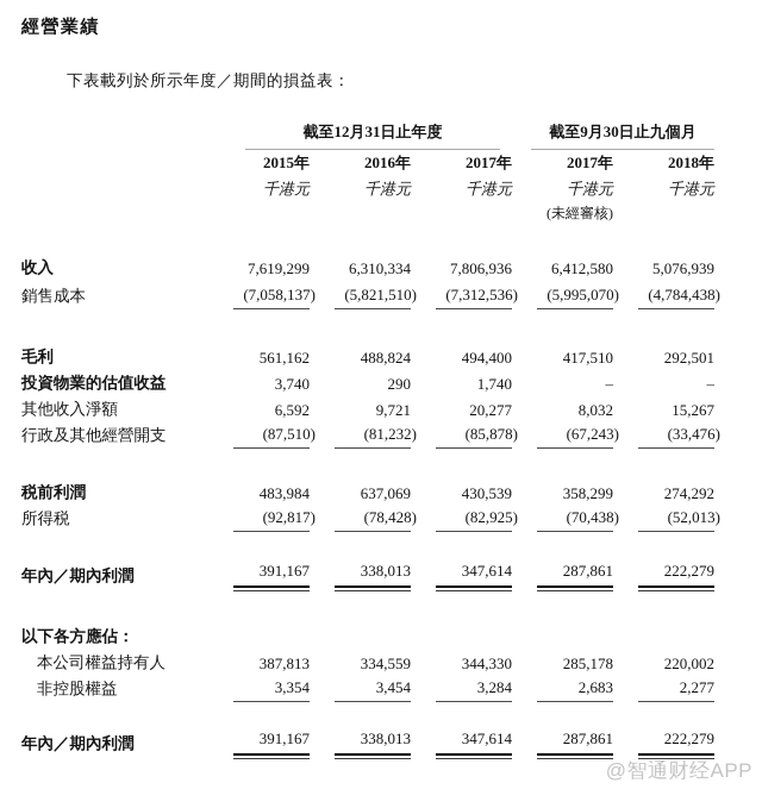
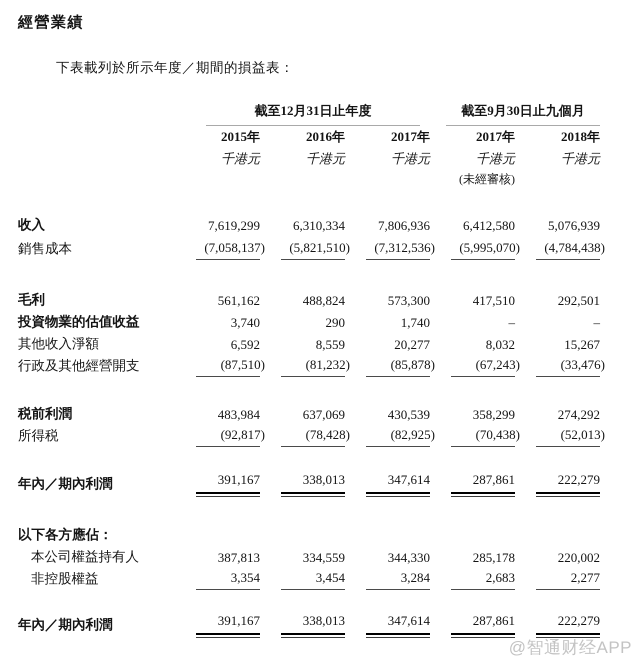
  經營業績
  下表載列於所示年度／期間的損益表：
  	截至12月31日止年度	截至9月30日止九個月
  	2015年	2016年	2017年	2017年	2018年
  	千港元	千港元	千港元	千港元	千港元
  				(未經審核)
  收入	7,619,299	6,310,334	7,806,936	6,412,580	5,076,939
  銷售成本	(7,058,137)	(5,821,510)	(7,312,536)	(5,995,070)	(4,784,438)
- 毛利	561,162	488,824	494,400	417,510	292,501
+ 毛利	561,162	488,824	573,300	417,510	292,501
  投資物業的估值收益	3,740	290	1,740	–	–
- 其他收入淨額	6,592	9,721	20,277	8,032	15,267
+ 其他收入淨額	6,592	8,559	20,277	8,032	15,267
  行政及其他經營開支	(87,510)	(81,232)	(85,878)	(67,243)	(33,476)
  税前利潤	483,984	637,069	430,539	358,299	274,292
  所得税	(92,817)	(78,428)	(82,925)	(70,438)	(52,013)
  年內／期內利潤	391,167	338,013	347,614	287,861	222,279
  以下各方應佔：
  本公司權益持有人	387,813	334,559	344,330	285,178	220,002
  非控股權益	3,354	3,454	3,284	2,683	2,277
  年內／期內利潤	391,167	338,013	347,614	287,861	222,279
  @智通财经APP
